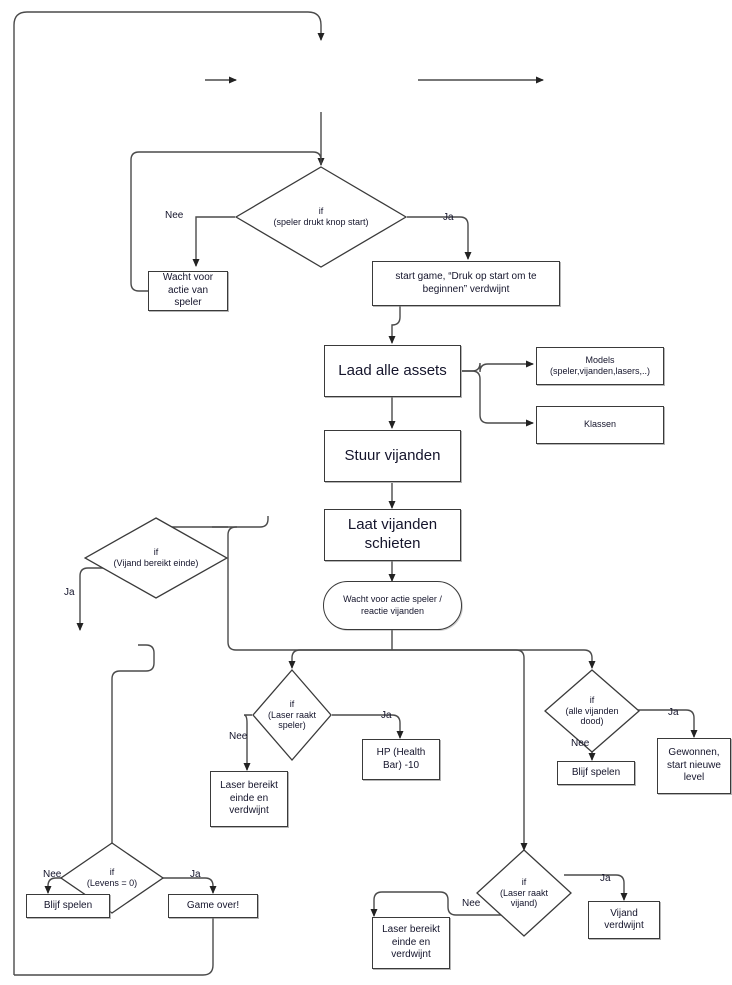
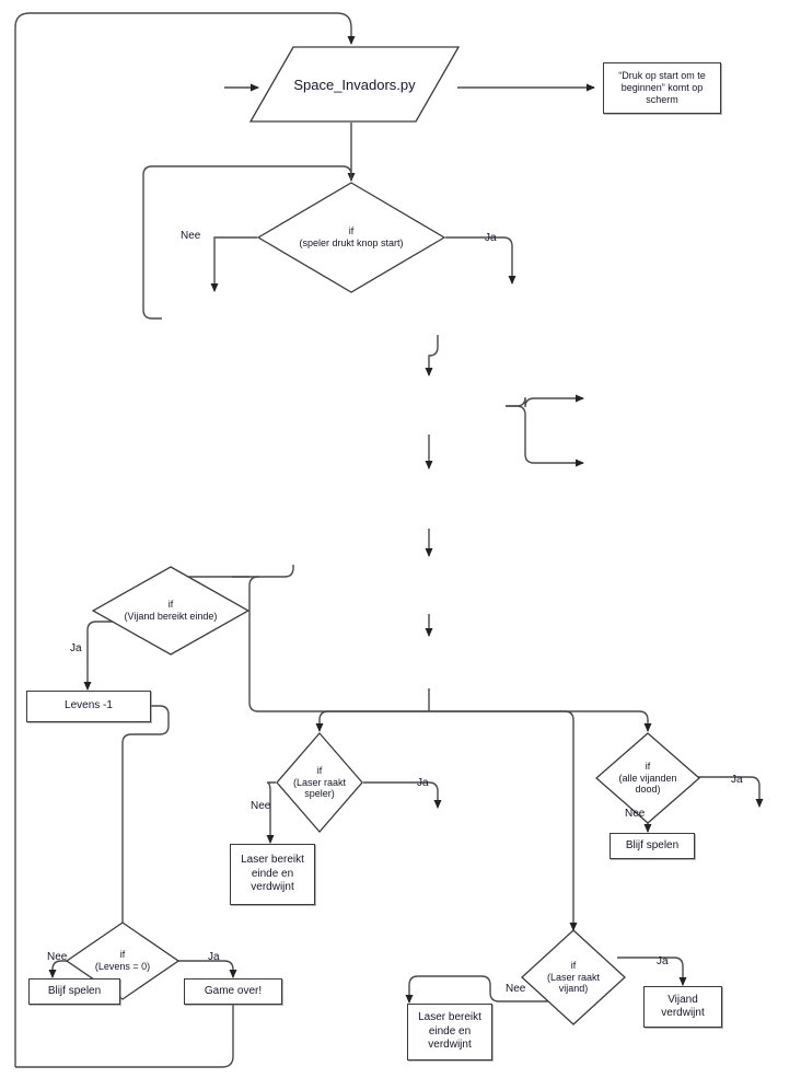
+ Space_Invadors.py
+ “Druk op start om te beginnen” komt op scherm
  if
  (speler drukt knop start)
- Wacht voor actie van speler
- start game, “Druk op start om te beginnen” verdwijnt
- Laad alle assets
- Models
- (speler,vijanden,lasers,..)
- Klassen
- Stuur vijanden
- Laat vijanden schieten
- Wacht voor actie speler / reactie vijanden
  if
  (Vijand bereikt einde)
+ Levens -1
  if
  (Levens = 0)
  Blijf spelen
  Game over!
  if
  (Laser raakt
  speler)
  Laser bereikt einde en verdwijnt
- HP (Health Bar) -10
  if
  (alle vijanden
  dood)
  Blijf spelen
- Gewonnen, start nieuwe level
  if
  (Laser raakt
  vijand)
  Laser bereikt einde en verdwijnt
  Vijand verdwijnt
  Nee
  Ja
  Ja
  Nee
  Ja
  Nee
  Ja
  Nee
  Ja
  Nee
  Ja
